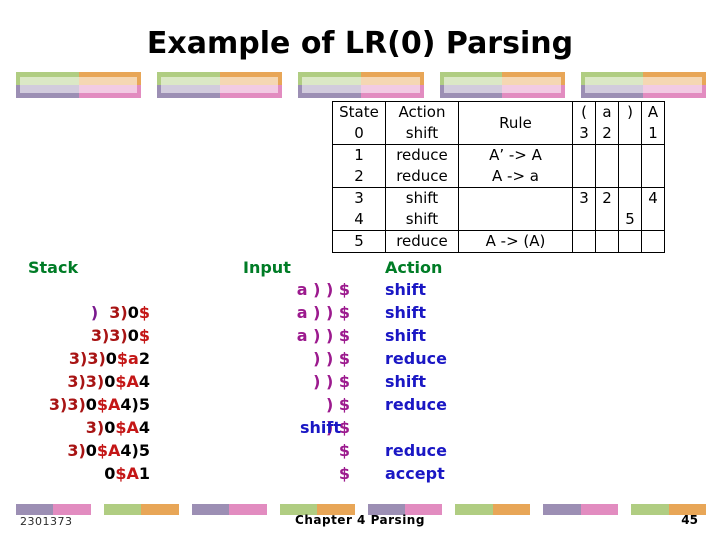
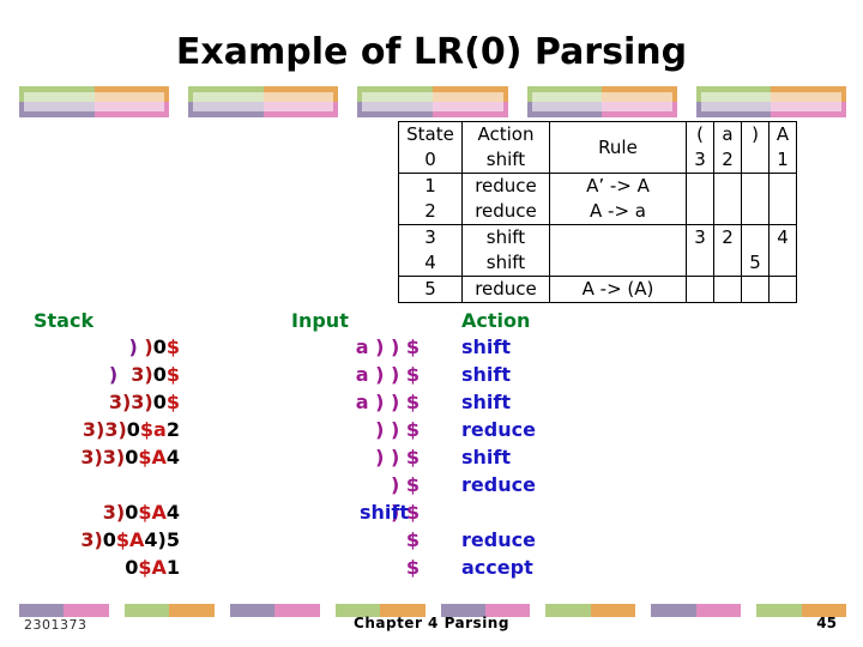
  Example of LR(0) Parsing
  State	Action	Rule	(	a	)	A
  0	shift	3	2		1
  1	reduce	A’ -> A
  2	reduce	A -> a
  3	shift		3	2		4
  4	shift			5
  5	reduce	A -> (A)
  Stack
  Input
  Action
+ ) )0$
  a ) ) $
  shift
  ) 3)0$
  a ) ) $
  shift
  3)3)0$
  a ) ) $
  shift
  3)3)0$a2
  ) ) $
  reduce
  3)3)0$A4
  ) ) $
  shift
- 3)3)0$A4)5
  ) $
  reduce
  3)0$A4
  ) $
  shift
  3)0$A4)5
  $
  reduce
  0$A1
  $
  accept
  2301373
  Chapter 4 Parsing
  45
